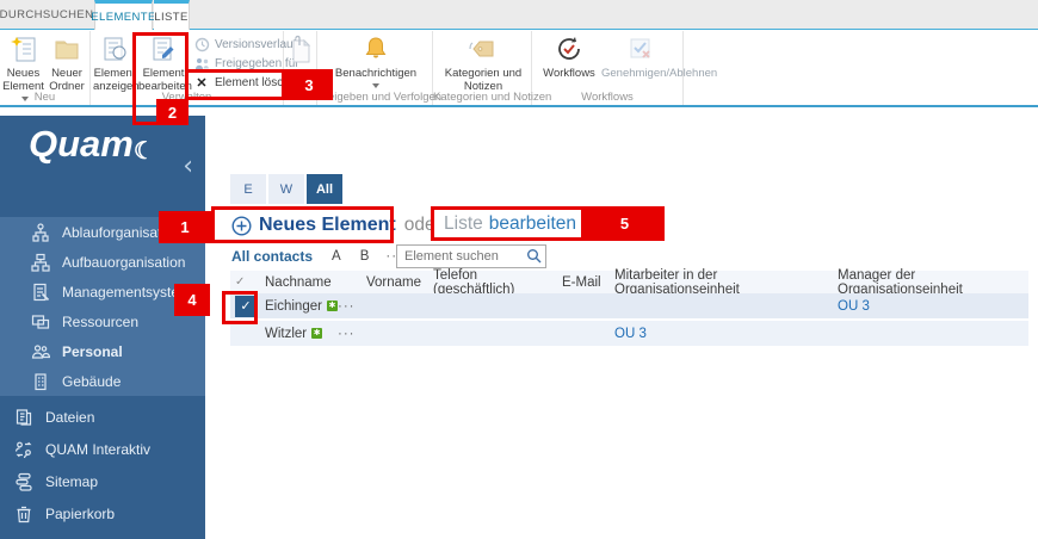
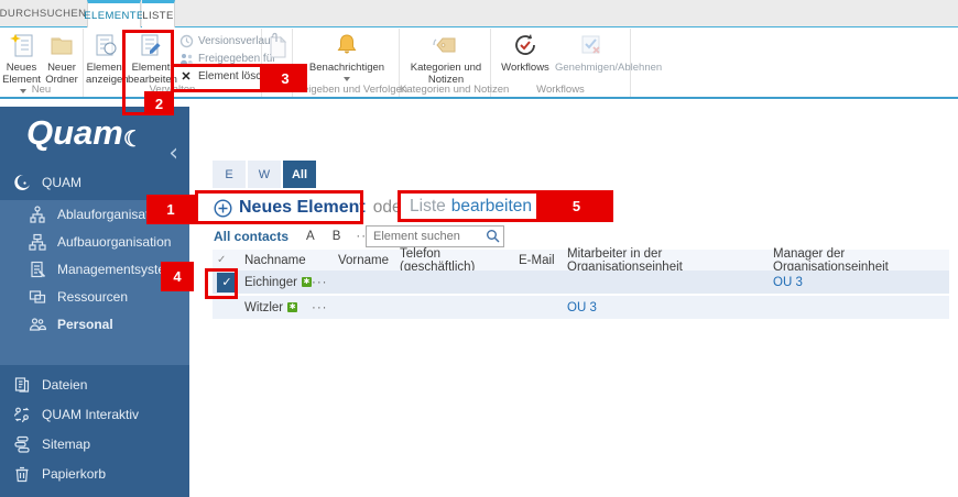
  DURCHSUCHEN
  ELEMENTE
  LISTE
  Neues Element
  Neuer Ordner
  Neu
  Element anzeigen
  Element bearbeiten
  Versionsverlau
  Freigegeben für
  ✕
  Element lösc
  Verwalten
  Benachrichtigen
  igeben und Verfolg
  Kategorien und Notizen
  Kategorien und Not
  Workflows
  Genehmigen/Ablehnen
  Workflows
  Quam☾
  ‹
+ QUAM
  Ablauforganisa
  Aufbauorganisation
  Managementsyst
  Ressourcen
  Personal
- Gebäude
  Dateien
  QUAM Interaktiv
  Sitemap
  Papierkorb
  E
  W
  All
  Neues Element
  All contacts
  A
  B
  Element suchen
  ✓
  Nachname
  Vorname
  Telefon (geschäftlich)
  E-Mail
  Mitarbeiter in der Organisationseinheit
  Manager der Organisationseinheit
  ✓
  Eichinger
  ···
  OU 3
  Witzler
  ···
  OU 3
  1
  2
  3
  4
  Liste
  bearbeiten
  5
